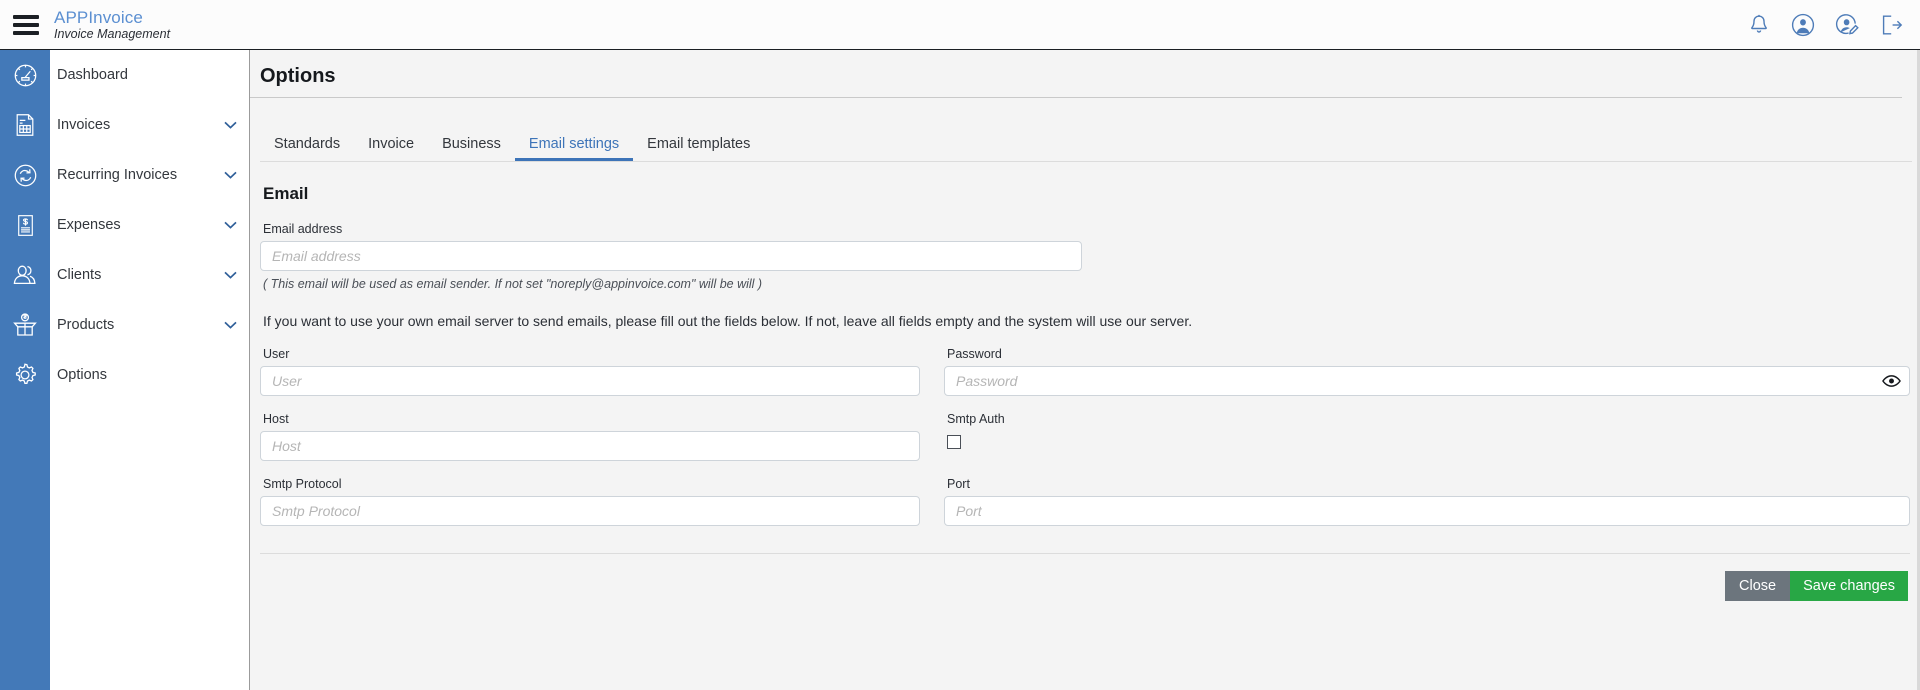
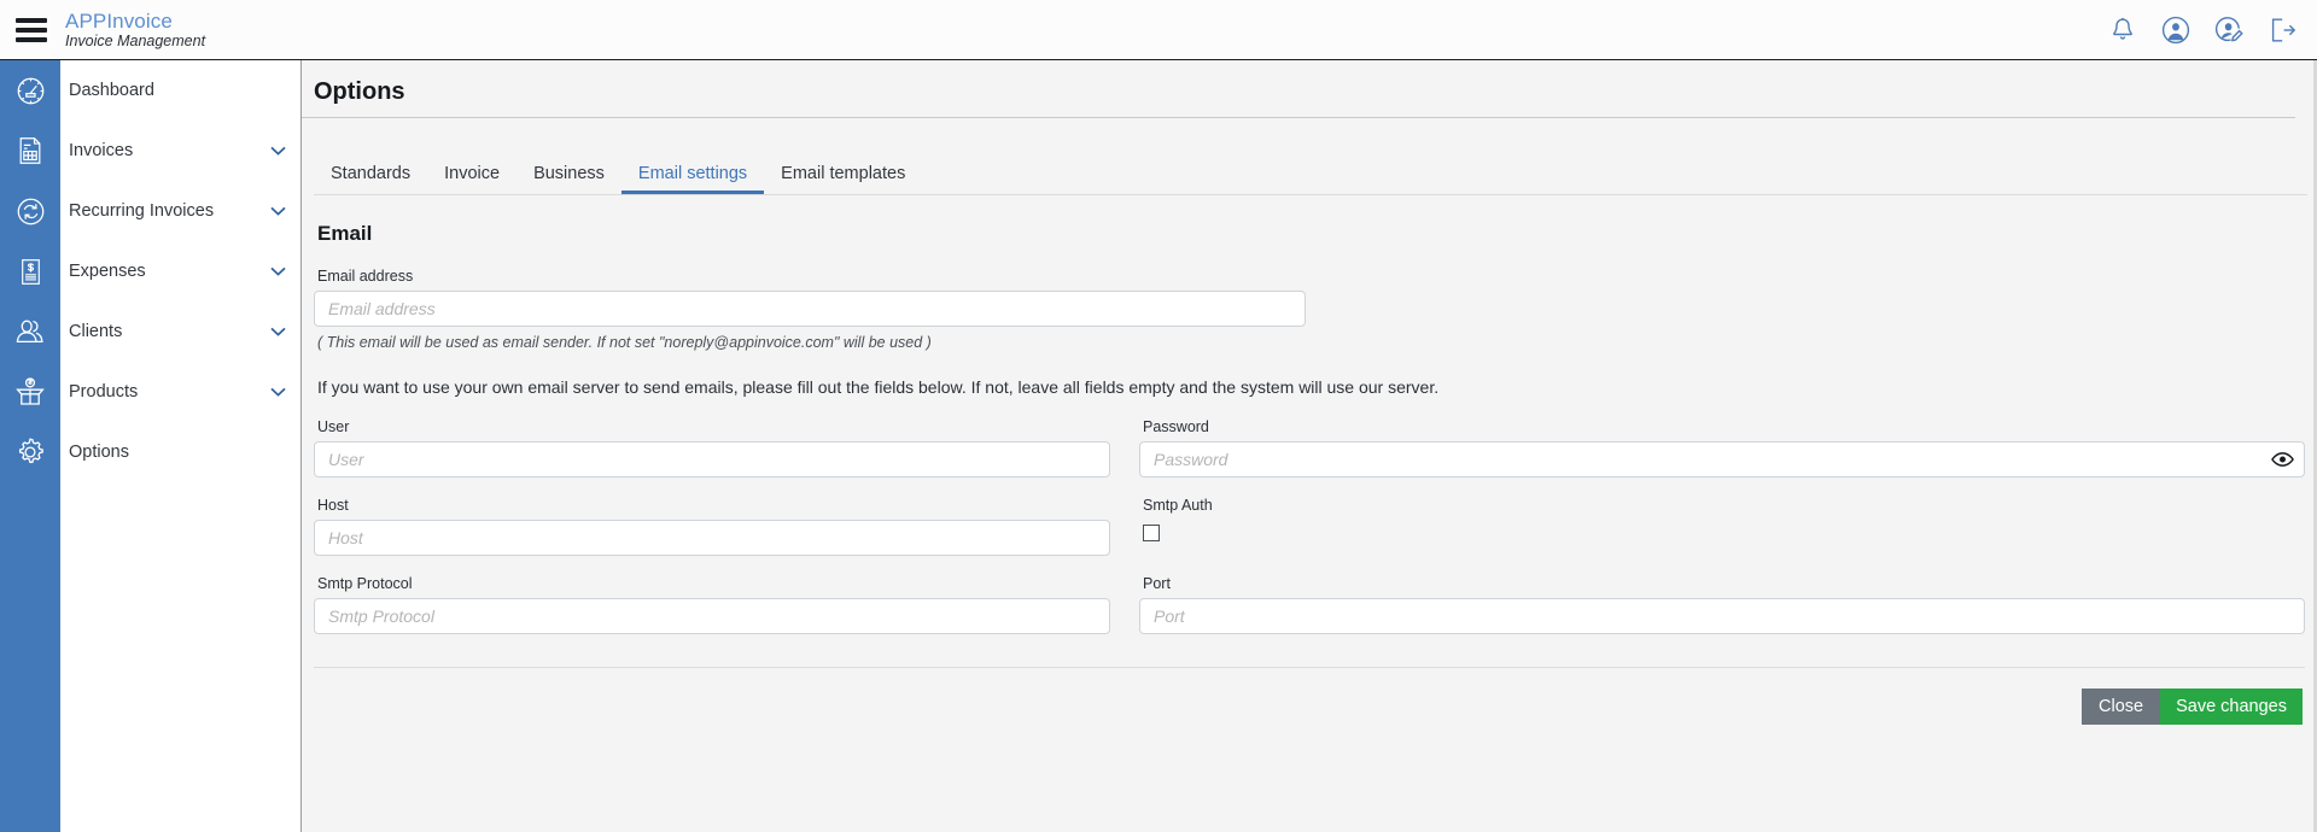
  APPInvoice
  Invoice Management
  Dashboard
  Invoices
  Recurring Invoices
  Expenses
  Clients
  Products
  Options
  Options
  Standards
  Invoice
  Business
  Email settings
  Email templates
  Email
  Email address
  Email address
- ( This email will be used as email sender. If not set "noreply@appinvoice.com" will be will )
+ ( This email will be used as email sender. If not set "noreply@appinvoice.com" will be used )
  If you want to use your own email server to send emails, please fill out the fields below. If not, leave all fields empty and the system will use our server.
  User
  User
  Password
  Password
  Host
  Host
  Smtp Auth
  Smtp Protocol
  Smtp Protocol
  Port
  Port
  Close
  Save changes
